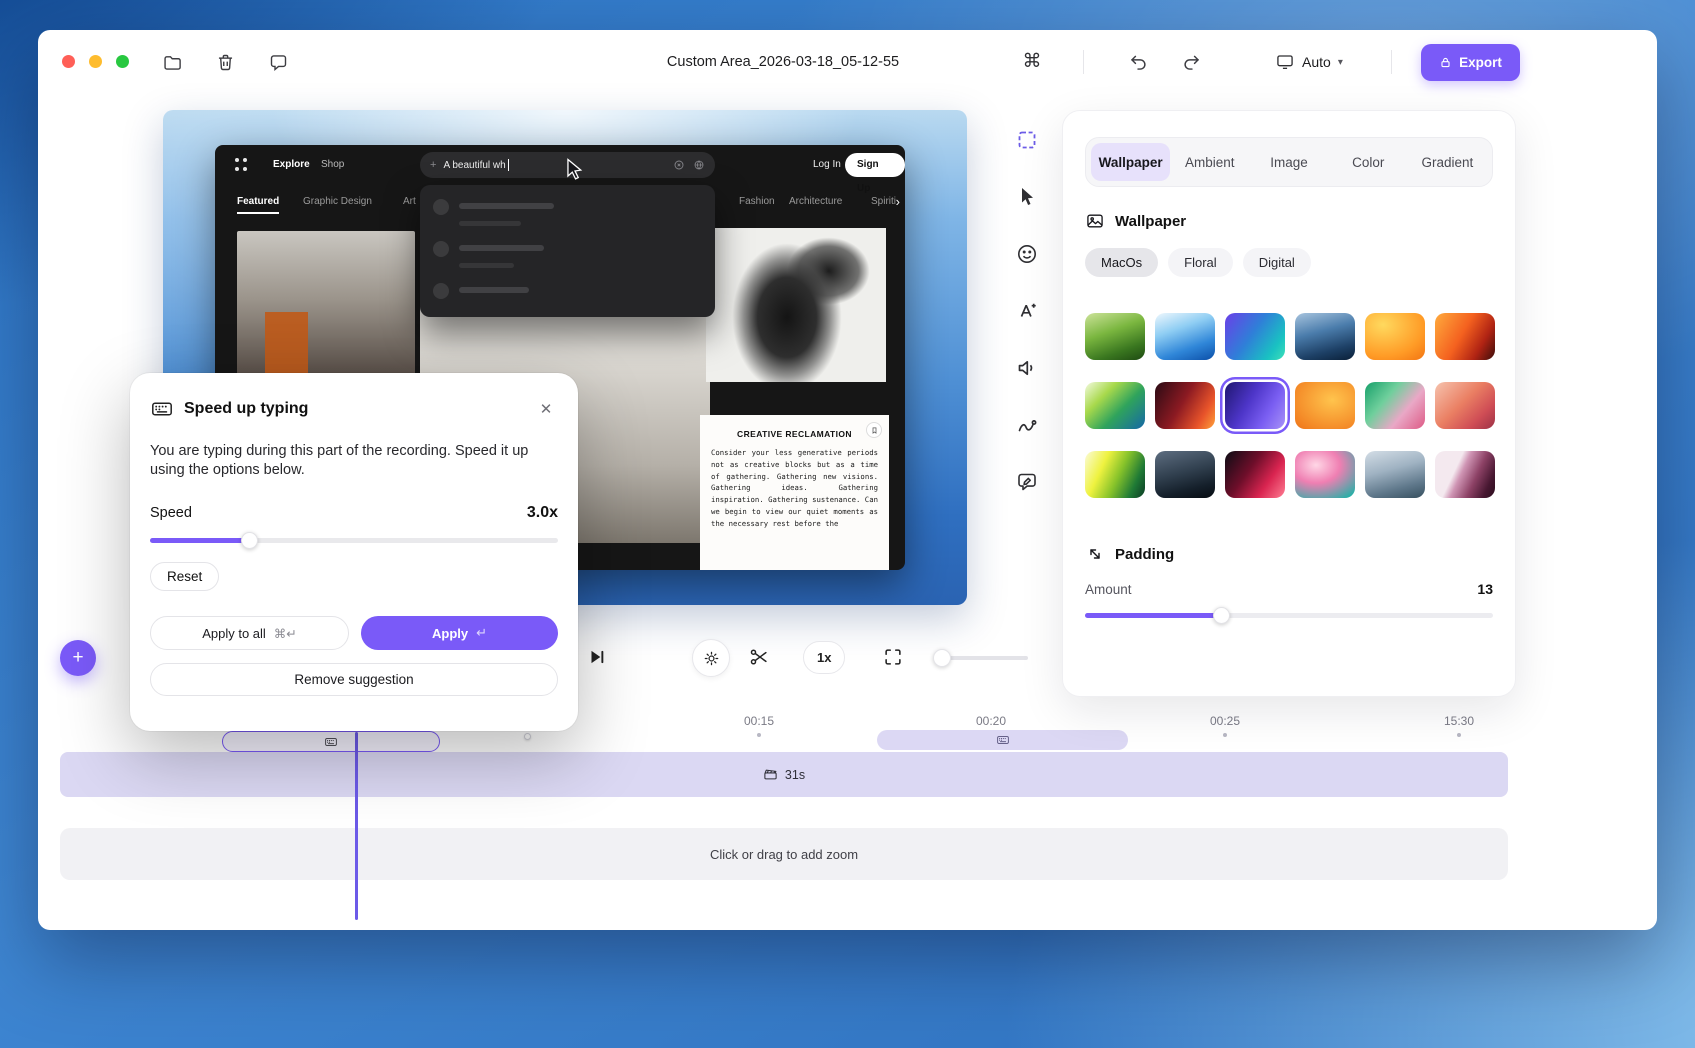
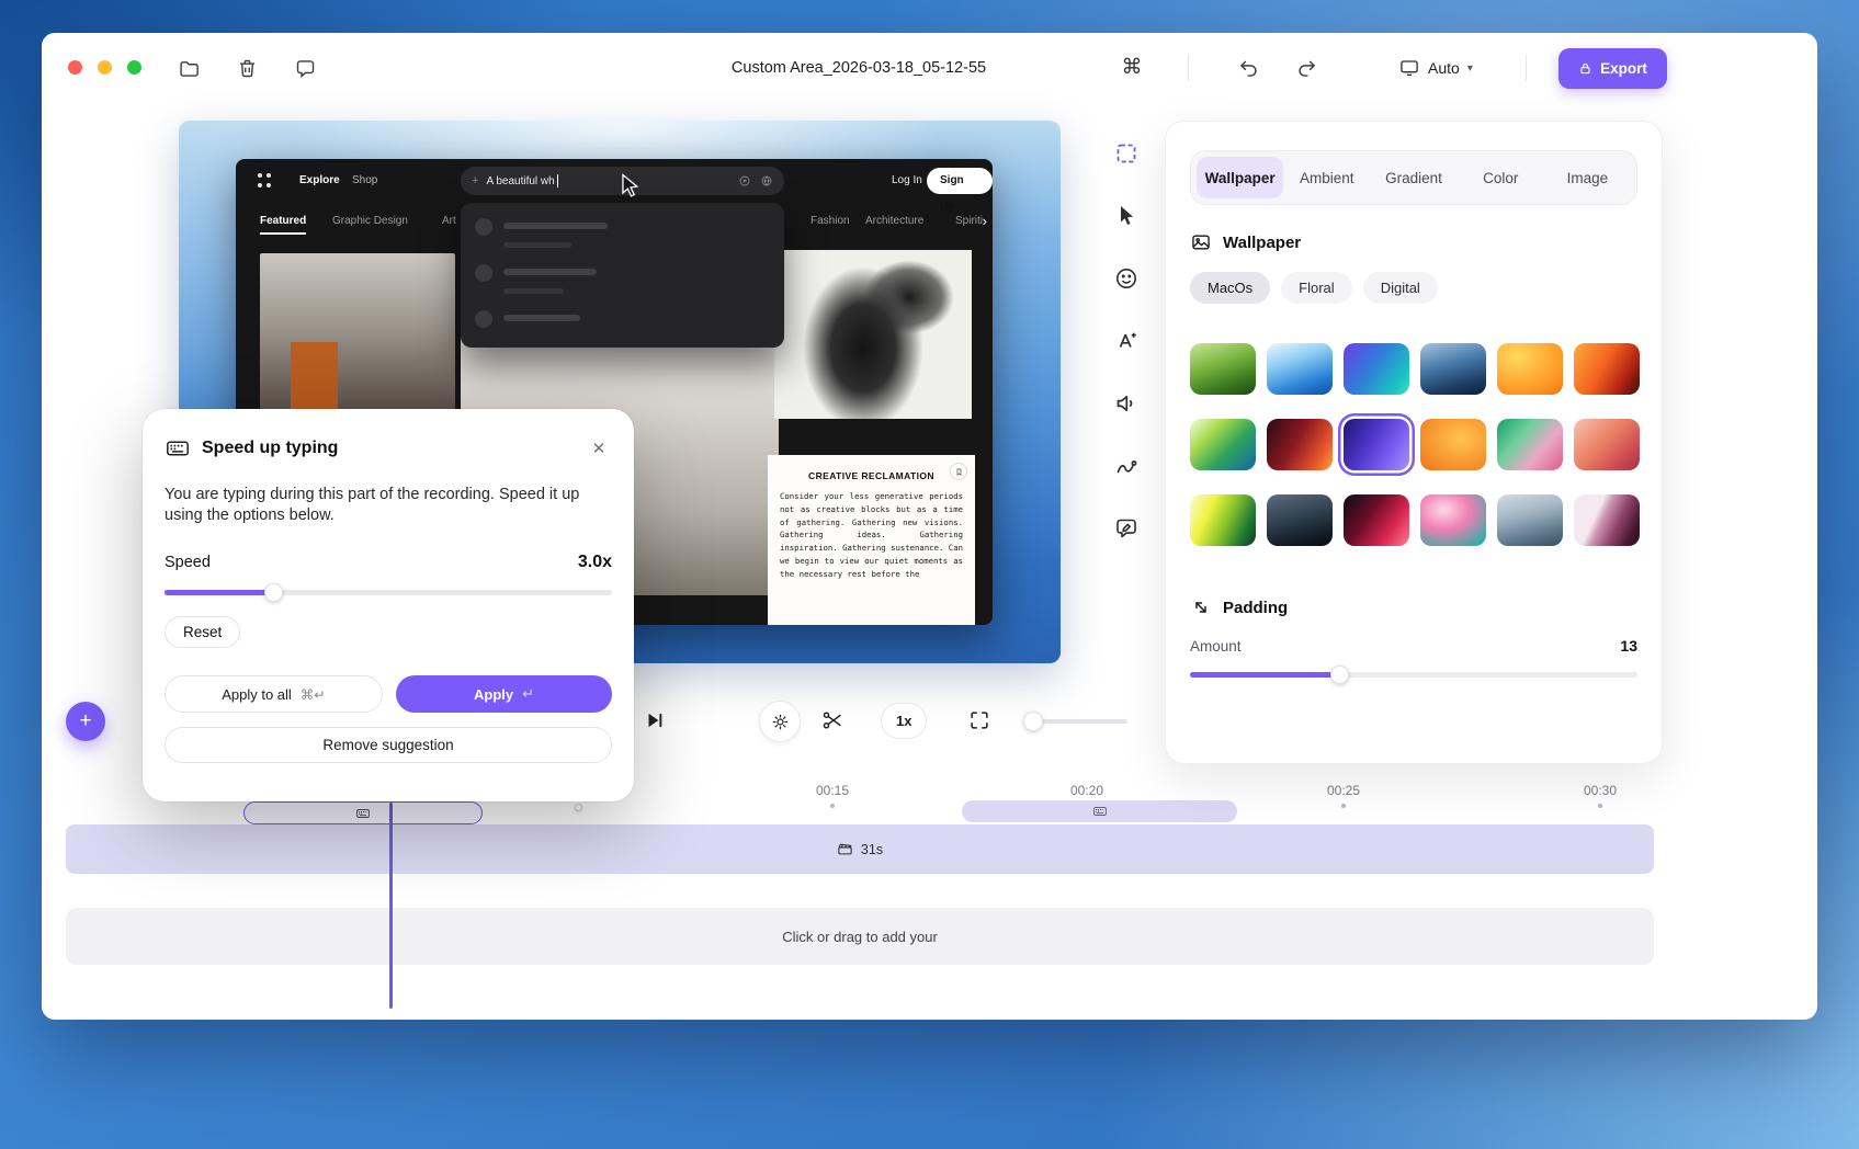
  Custom Area_2026-03-18_05-12-55
  ⌘
  Auto
  ▾
  Export
  Explore
  Shop
  +
  A beautiful wh
  Log In
  Featured
  Graphic Design
  Art
  Fashion
  Architecture
  Spiriti
  ›
  CREATIVE RECLAMATION
  Consider your less generative periods not as creative blocks but as a time of gathering. Gathering new visions. Gathering ideas. Gathering inspiration. Gathering sustenance. Can we begin to view our quiet moments as the necessary rest before the
  +
  1x
  00:15
  00:20
  00:25
- 15:30
+ 00:30
  31s
- Click or drag to add zoom
+ Click or drag to add your
  Speed up typing
  ✕
  You are typing during this part of the recording. Speed it up using the options below.
  Speed
  3.0x
  Reset
  Apply to all
  ⌘↵
  Apply
  ↵
  Remove suggestion
  Wallpaper
  Ambient
- Image
+ Gradient
  Color
- Gradient
+ Image
  Wallpaper
  MacOs
  Floral
  Digital
  Padding
  Amount
  13
